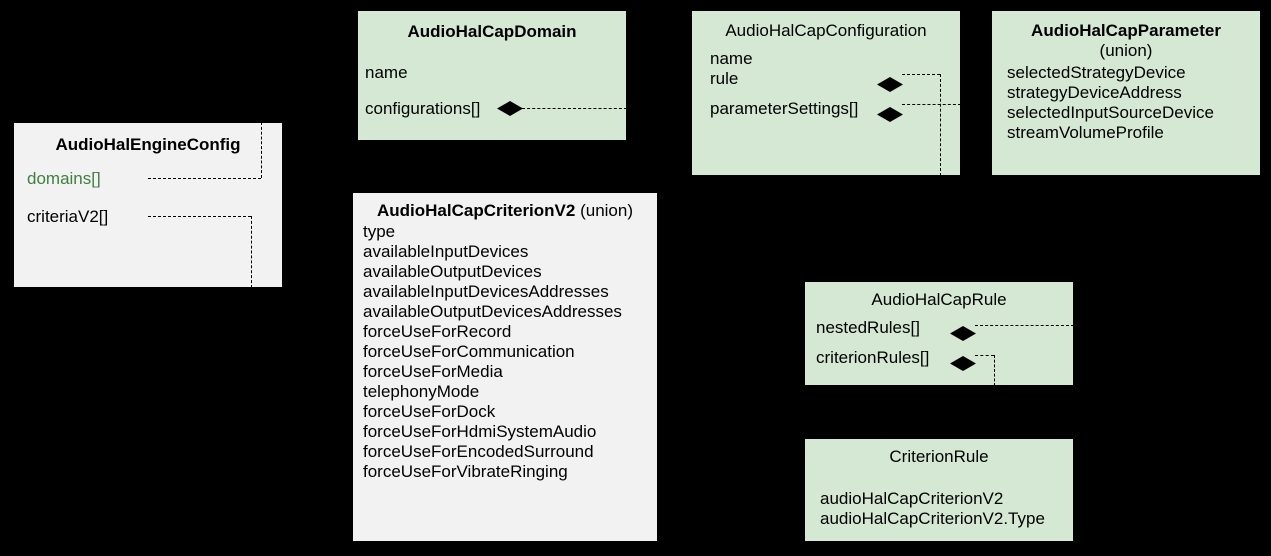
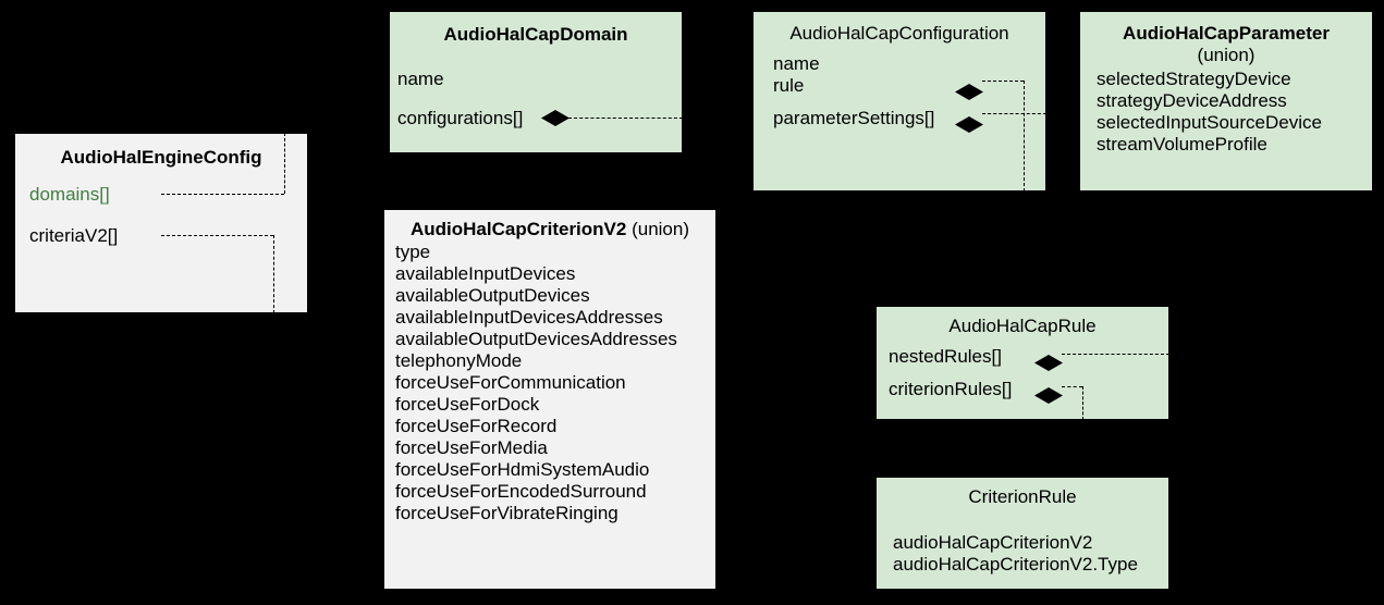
  AudioHalEngineConfig
  domains[]
  criteriaV2[]
  AudioHalCapDomain
  name
  configurations[]
  AudioHalCapConfiguration
  name
  rule
  parameterSettings[]
  AudioHalCapParameter
  (union)
  selectedStrategyDevice
  strategyDeviceAddress
  selectedInputSourceDevice
  streamVolumeProfile
  AudioHalCapCriterionV2 (union)
  type
  availableInputDevices
  availableOutputDevices
  availableInputDevicesAddresses
  availableOutputDevicesAddresses
- forceUseForRecord
+ telephonyMode
  forceUseForCommunication
- forceUseForMedia
+ forceUseForDock
- telephonyMode
+ forceUseForRecord
- forceUseForDock
+ forceUseForMedia
  forceUseForHdmiSystemAudio
  forceUseForEncodedSurround
  forceUseForVibrateRinging
  AudioHalCapRule
  nestedRules[]
  criterionRules[]
  CriterionRule
  audioHalCapCriterionV2
  audioHalCapCriterionV2.Type
